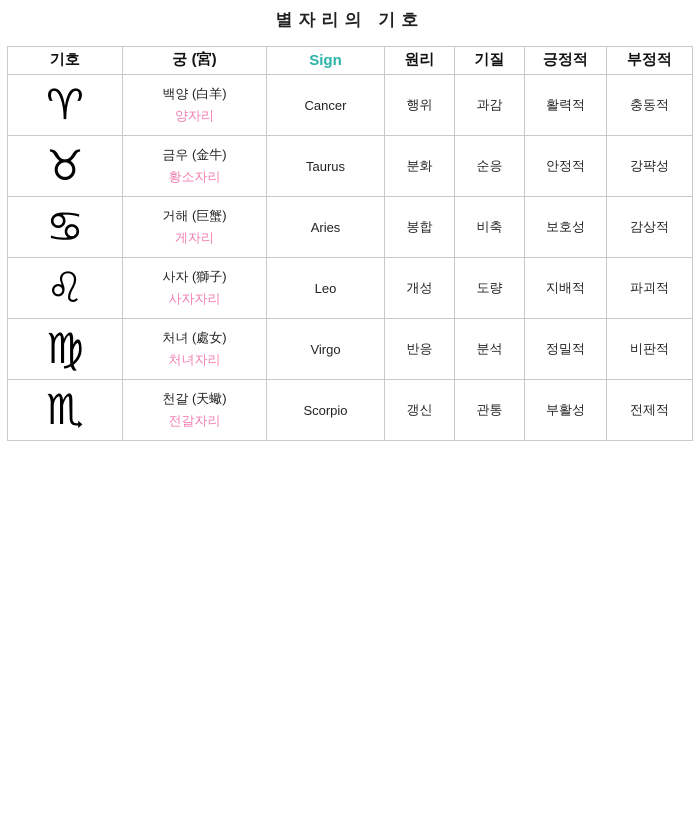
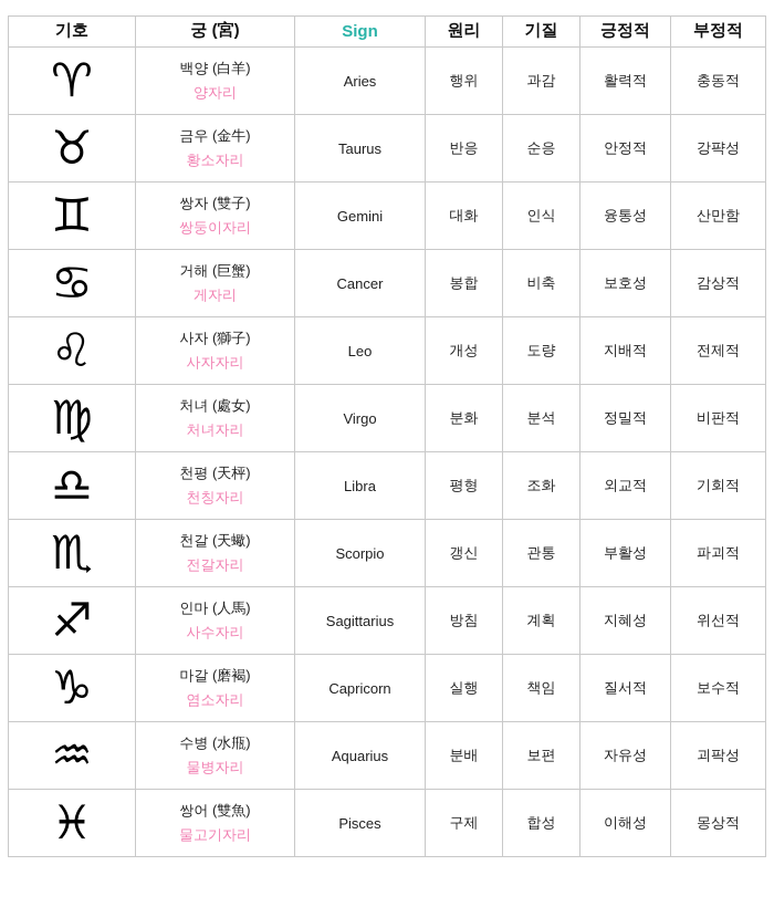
- 별자리의 기호
  기호	궁 (宮)	Sign	원리	기질	긍정적	부정적
- ♈	백양 (白羊) 양자리	Cancer	행위	과감	활력적	충동적
+ ♈	백양 (白羊) 양자리	Aries	행위	과감	활력적	충동적
- ♉	금우 (金牛) 황소자리	Taurus	분화	순응	안정적	강퍅성
+ ♉	금우 (金牛) 황소자리	Taurus	반응	순응	안정적	강퍅성
+ ♊	쌍자 (雙子) 쌍둥이자리	Gemini	대화	인식	융통성	산만함
- ♋	거해 (巨蟹) 게자리	Aries	봉합	비축	보호성	감상적
+ ♋	거해 (巨蟹) 게자리	Cancer	봉합	비축	보호성	감상적
- ♌	사자 (獅子) 사자자리	Leo	개성	도량	지배적	파괴적
+ ♌	사자 (獅子) 사자자리	Leo	개성	도량	지배적	전제적
- ♍	처녀 (處女) 처녀자리	Virgo	반응	분석	정밀적	비판적
+ ♍	처녀 (處女) 처녀자리	Virgo	분화	분석	정밀적	비판적
+ ♎	천평 (天枰) 천칭자리	Libra	평형	조화	외교적	기회적
- ♏	천갈 (天蠍) 전갈자리	Scorpio	갱신	관통	부활성	전제적
+ ♏	천갈 (天蠍) 전갈자리	Scorpio	갱신	관통	부활성	파괴적
+ ♐	인마 (人馬) 사수자리	Sagittarius	방침	계획	지혜성	위선적
+ ♑	마갈 (磨褐) 염소자리	Capricorn	실행	책임	질서적	보수적
+ ♒	수병 (水甁) 물병자리	Aquarius	분배	보편	자유성	괴팍성
+ ♓	쌍어 (雙魚) 물고기자리	Pisces	구제	합성	이해성	몽상적
